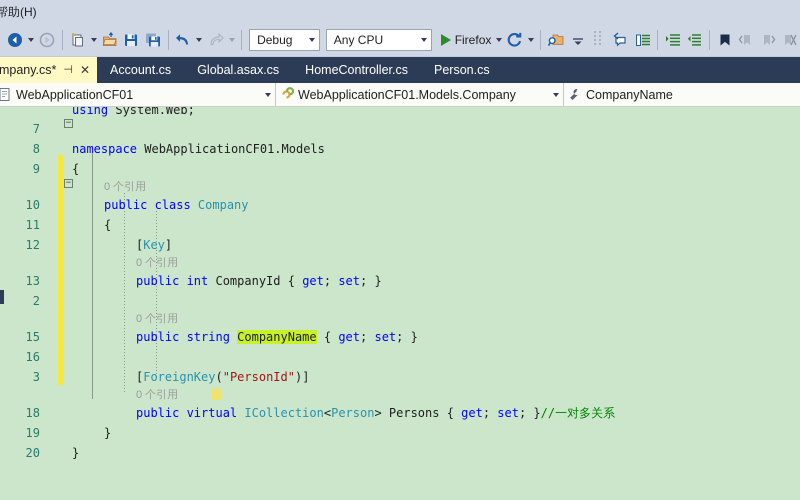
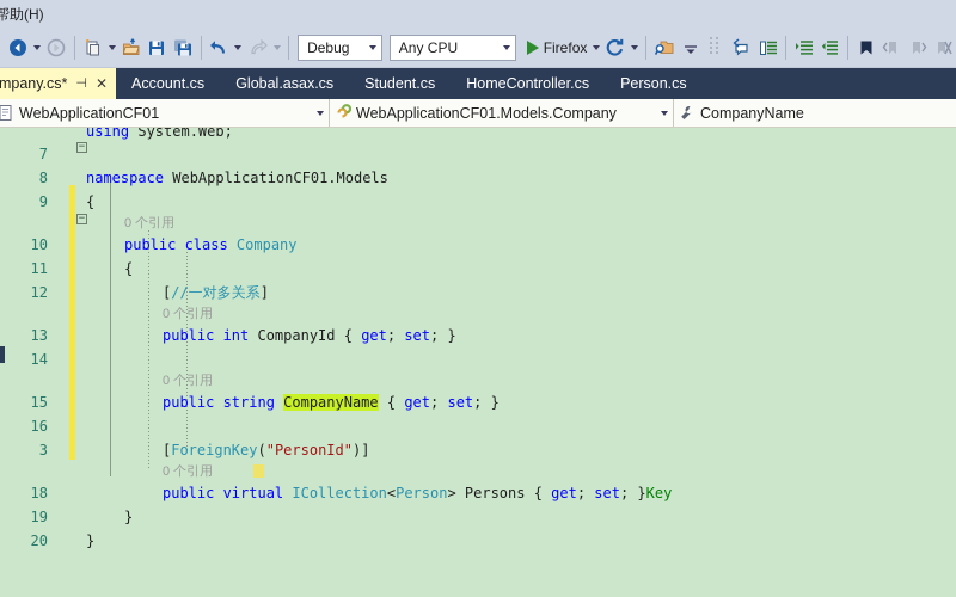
  帮助(H)
  Debug
  Any CPU
  Firefox
  mpany.cs*
  ⊣
  ✕
  Account.cs
  Global.asax.cs
+ Student.cs
  HomeController.cs
  Person.cs
  WebApplicationCF01
  WebApplicationCF01.Models.Company
  CompanyName
  −
  −
  using System.Web;
  7
  8
  namespace WebApplicationCF01.Models
  9
  {
  0 个引用
  10
  public class Company
  11
  {
  12
- [Key]
+ [//一对多关系]
  0 个引用
  13
  public int CompanyId { get; set; }
- 2
+ 14
  0 个引用
  15
  public string CompanyName { get; set; }
  16
  3
  [ForeignKey("PersonId")]
  0 个引用
  18
- public virtual ICollection<Person> Persons { get; set; }//一对多关系
+ public virtual ICollection<Person> Persons { get; set; }Key
  19
  }
  20
  }
